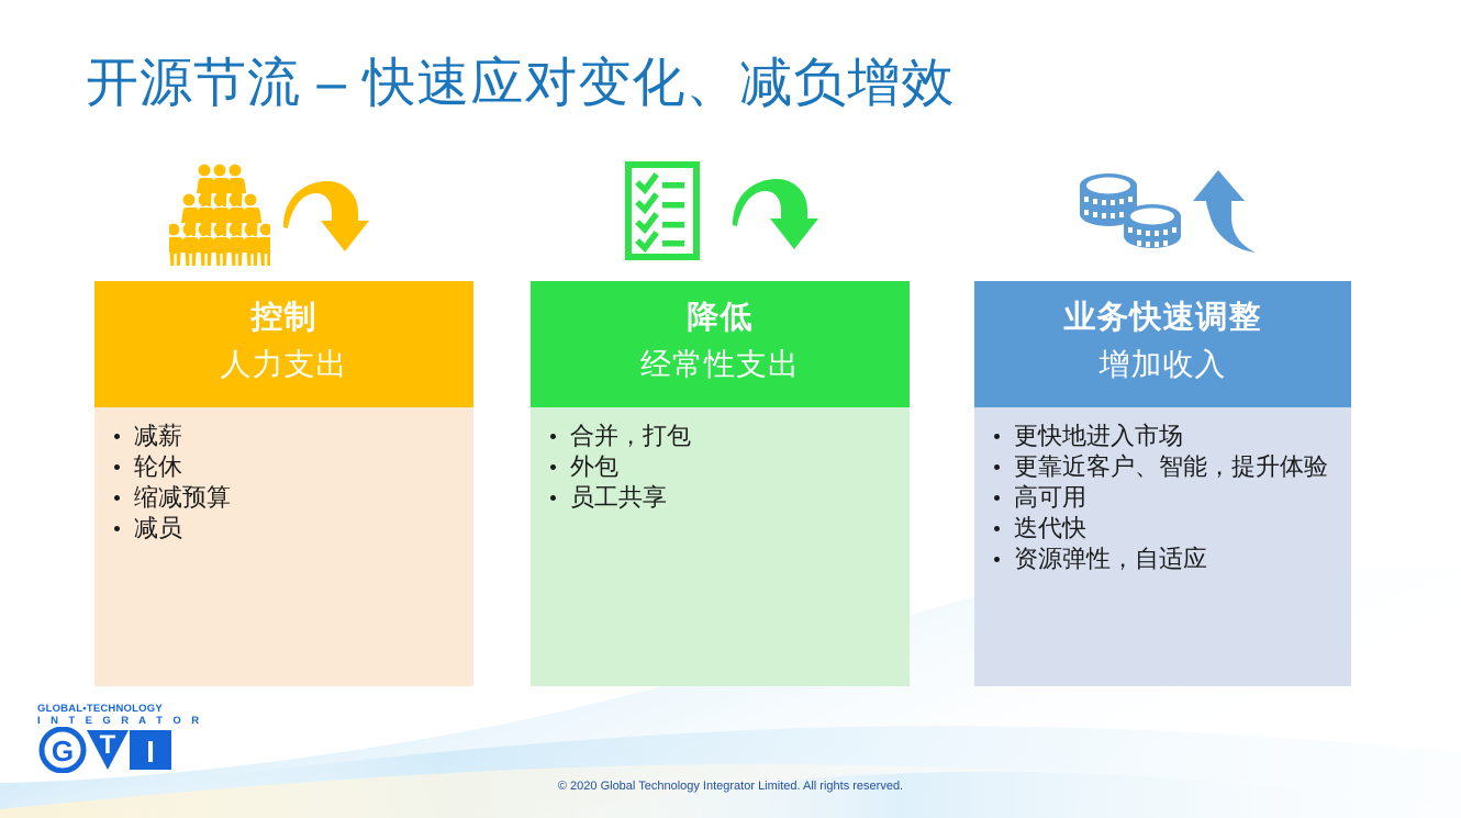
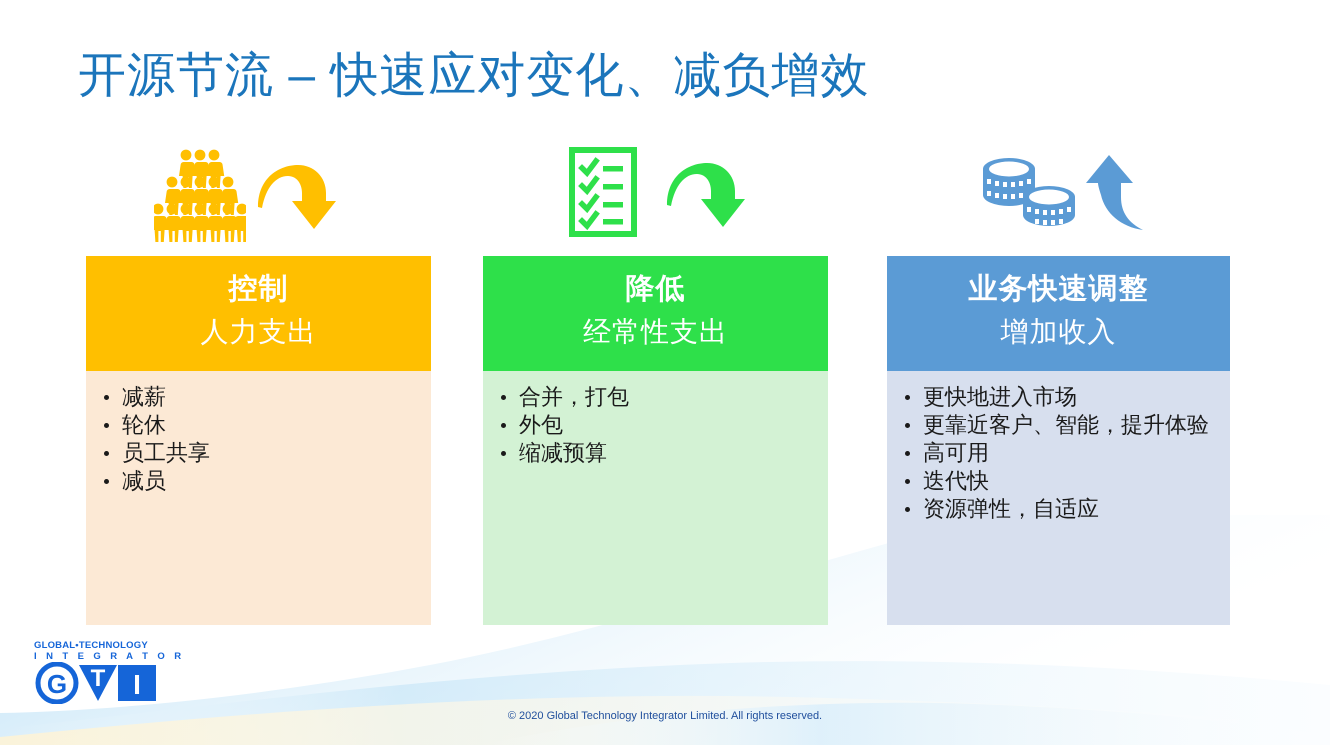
  开源节流 – 快速应对变化、减负增效
  控制
  人力支出
  减薪
  轮休
- 缩减预算
+ 员工共享
  减员
  降低
  经常性支出
  合并，打包
  外包
- 员工共享
+ 缩减预算
  业务快速调整
  增加收入
  更快地进入市场
  更靠近客户、智能，提升体验
  高可用
  迭代快
  资源弹性，自适应
  GLOBAL•TECHNOLOGY
  I N T E G R A T O R
  G
  T
  I
  © 2020 Global Technology Integrator Limited. All rights reserved.
